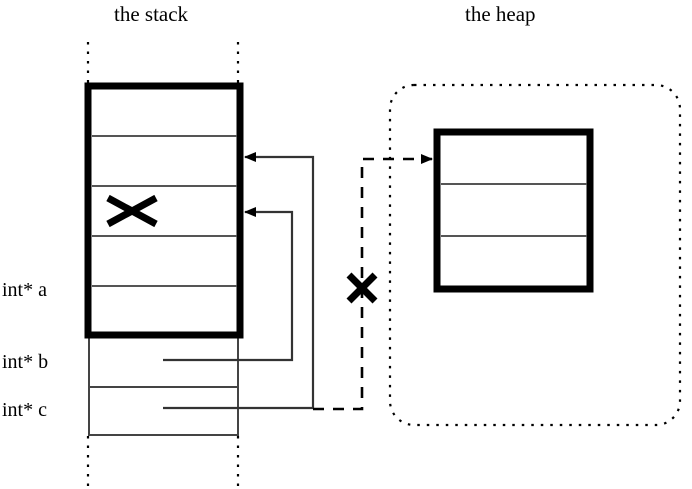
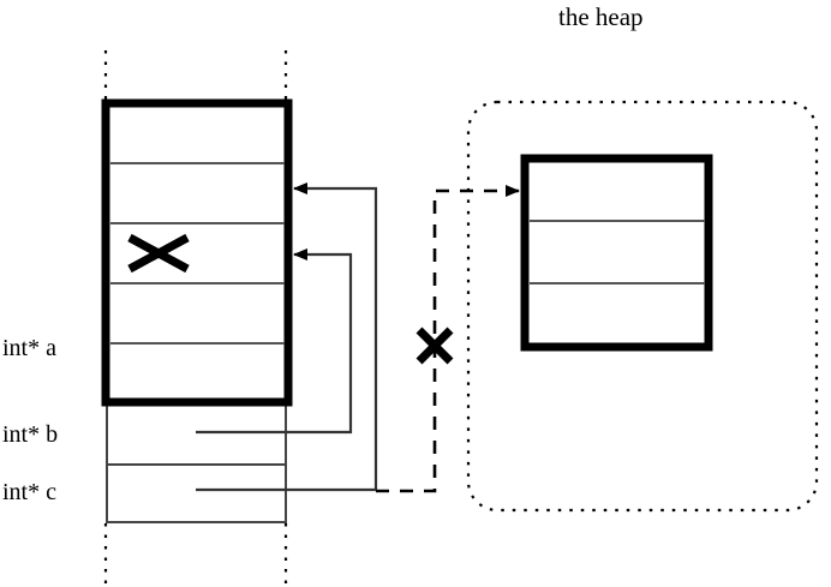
- the stack
  the heap
  int* a
  int* b
  int* c
